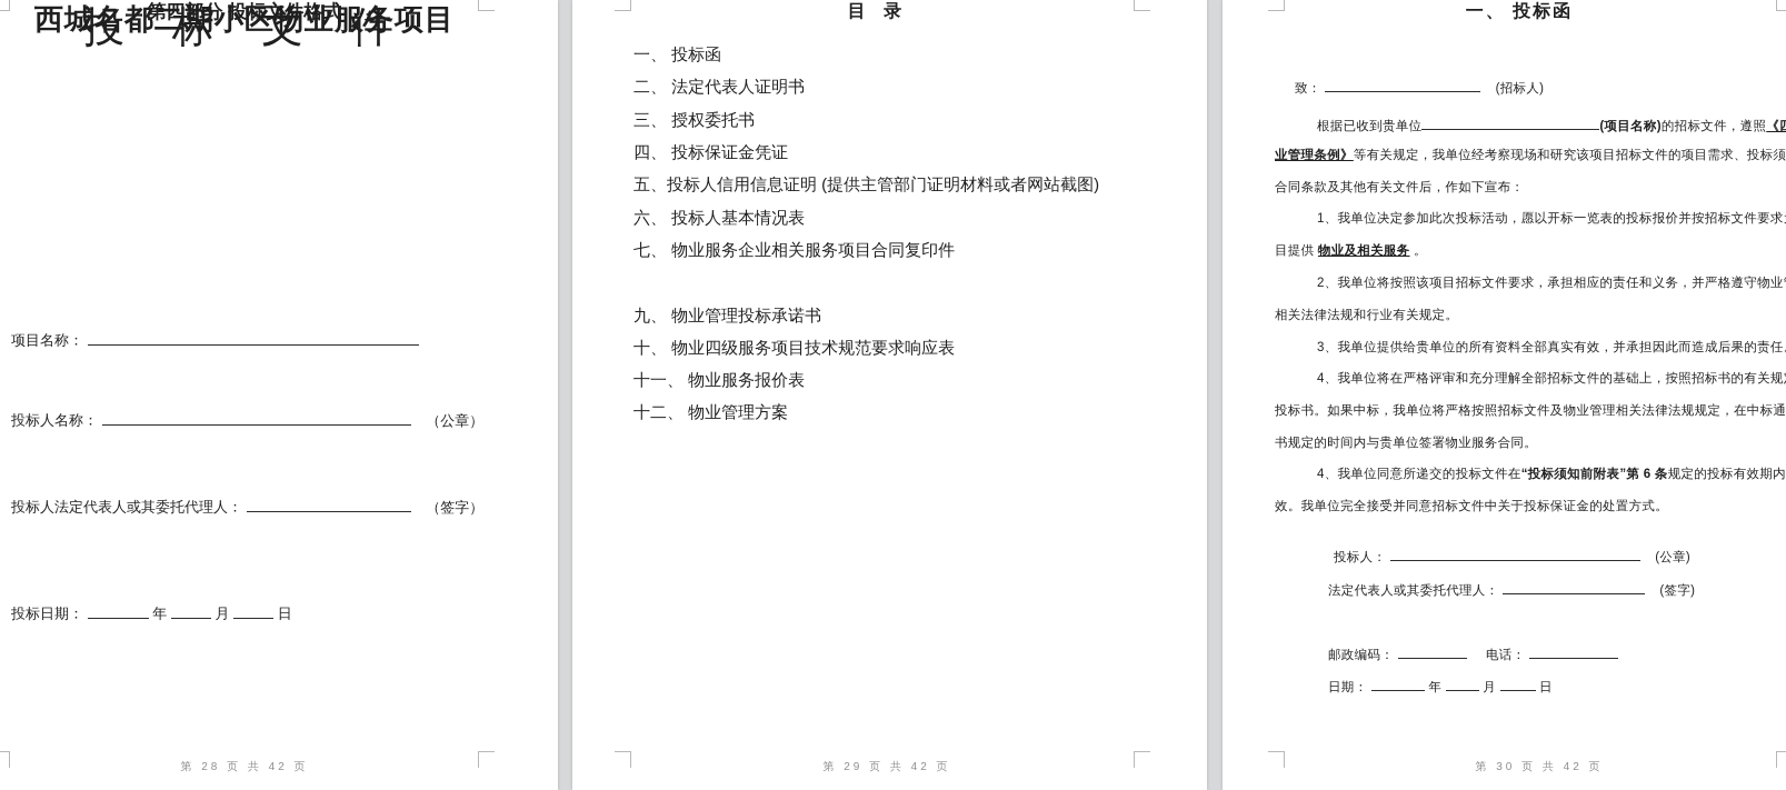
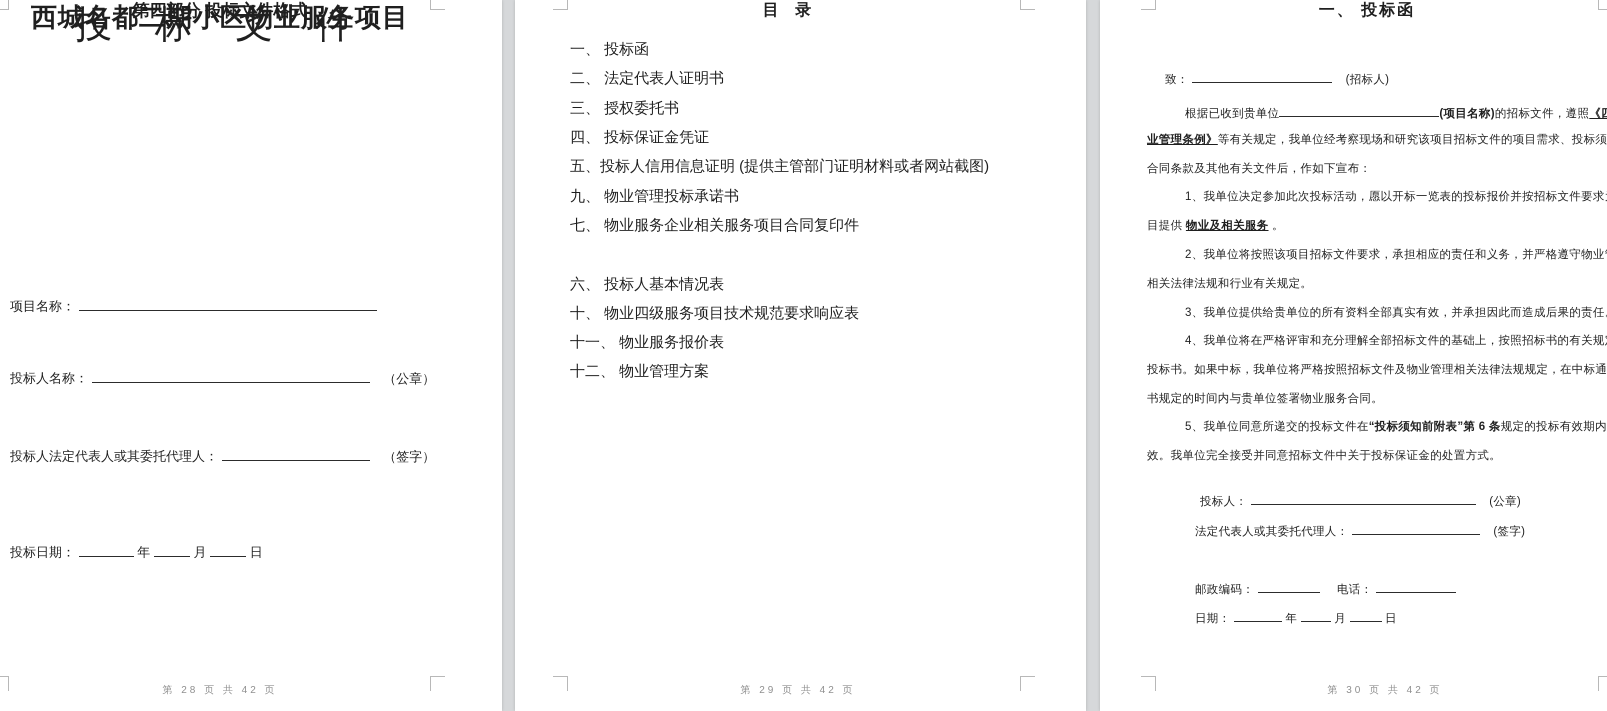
  第四部分 投标文件格式
  西城名都二期小区物业服务项目
  投 标 文 件
  项目名称：
  投标人名称： （公章）
  投标人法定代表人或其委托代理人： （签字）
  投标日期： 年 月 日
  第 28 页 共 42 页
  目 录
  一、 投标函
  二、 法定代表人证明书
  三、 授权委托书
  四、 投标保证金凭证
  五、投标人信用信息证明 (提供主管部门证明材料或者网站截图)
- 六、 投标人基本情况表
+ 九、 物业管理投标承诺书
  七、 物业服务企业相关服务项目合同复印件
- 九、 物业管理投标承诺书
+ 六、 投标人基本情况表
  十、 物业四级服务项目技术规范要求响应表
  十一、 物业服务报价表
  十二、 物业管理方案
  第 29 页 共 42 页
  一、 投标函
  致： (招标人)
  根据已收到贵单位 (项目名称)的招标文件，遵照《
  业管理条例》等有关规定，我单位经考察现场和研究该项目招标文件的项目需求、投标须
  合同条款及其他有关文件后，作如下宣布：
  1、我单位决定参加此次投标活动，愿以开标一览表的投标报价并按招标文件要求
  目提供 物业及相关服务 。
  2、我单位将按照该项目招标文件要求，承担相应的责任和义务，并严格遵守物业
  相关法律法规和行业有关规定。
  3、我单位提供给贵单位的所有资料全部真实有效，并承担因此而造成后果的责任
  4、我单位将在严格评审和充分理解全部招标文件的基础上，按照招标书的有关规
  投标书。如果中标，我单位将严格按照招标文件及物业管理相关法律法规规定，在中标通
  书规定的时间内与贵单位签署物业服务合同。
- 4、我单位同意所递交的投标文件在“投标须知前附表”第 6 条规定的投标有效期内
+ 5、我单位同意所递交的投标文件在“投标须知前附表”第 6 条规定的投标有效期内
  效。我单位完全接受并同意招标文件中关于投标保证金的处置方式。
  投标人： (公章)
  法定代表人或其委托代理人： (签字)
  邮政编码： 电话：
  日期： 年 月 日
  第 30 页 共 42 页
